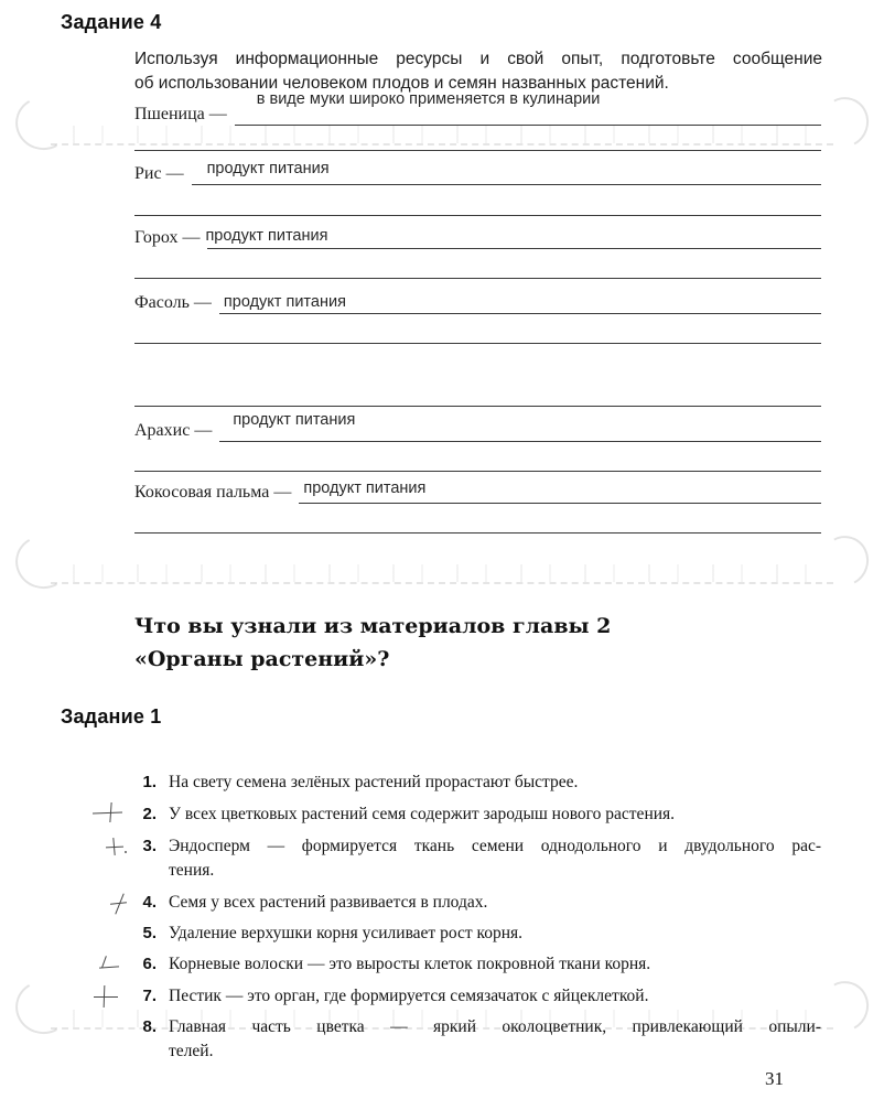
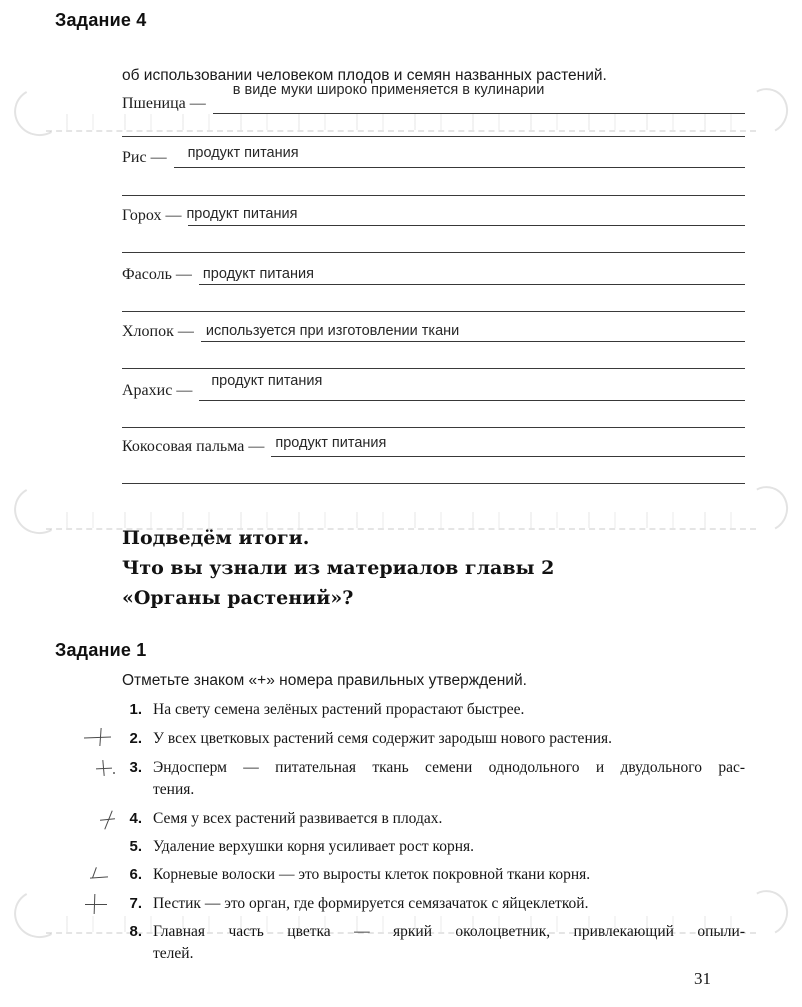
  Задание 4
- Используя информационные ресурсы и свой опыт, подготовьте сообщение
  об использовании человеком плодов и семян названных растений.
  Пшеница —
  в виде муки широко применяется в кулинарии
  Рис —
  продукт питания
  Горох —
  продукт питания
  Фасоль —
  продукт питания
+ Хлопок —
+ используется при изготовлении ткани
  Арахис —
  продукт питания
  Кокосовая пальма —
  продукт питания
+ Подведём итоги.
  Что вы узнали из материалов главы 2
  «Органы растений»?
  Задание 1
+ Отметьте знаком «+» номера правильных утверждений.
  1.
  На свету семена зелёных растений прорастают быстрее.
  2.
  У всех цветковых растений семя содержит зародыш нового растения.
  3.
- Эндосперм — формируется ткань семени однодольного и двудольного рас-
+ Эндосперм — питательная ткань семени однодольного и двудольного рас-
  тения.
  4.
  Семя у всех растений развивается в плодах.
  5.
  Удаление верхушки корня усиливает рост корня.
  6.
  Корневые волоски — это выросты клеток покровной ткани корня.
  7.
  Пестик — это орган, где формируется семязачаток с яйцеклеткой.
  8.
  Главная часть цветка — яркий околоцветник, привлекающий опыли-
  телей.
  31
